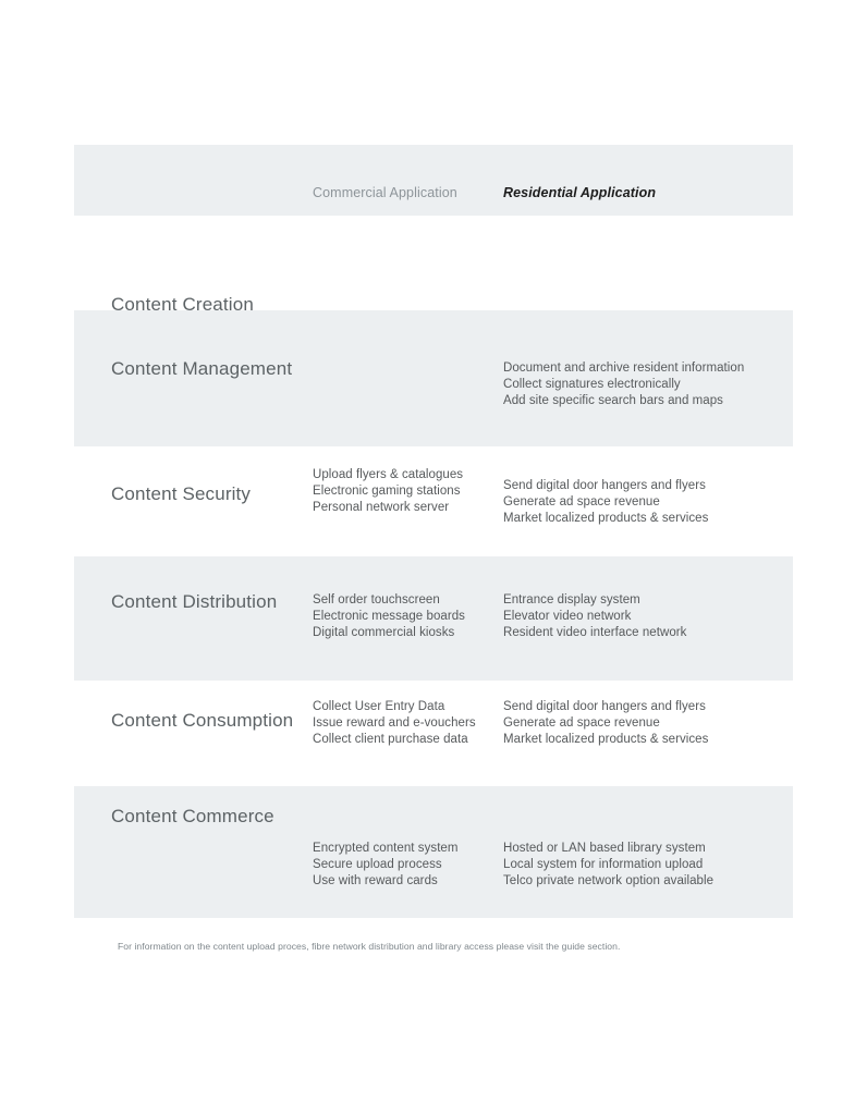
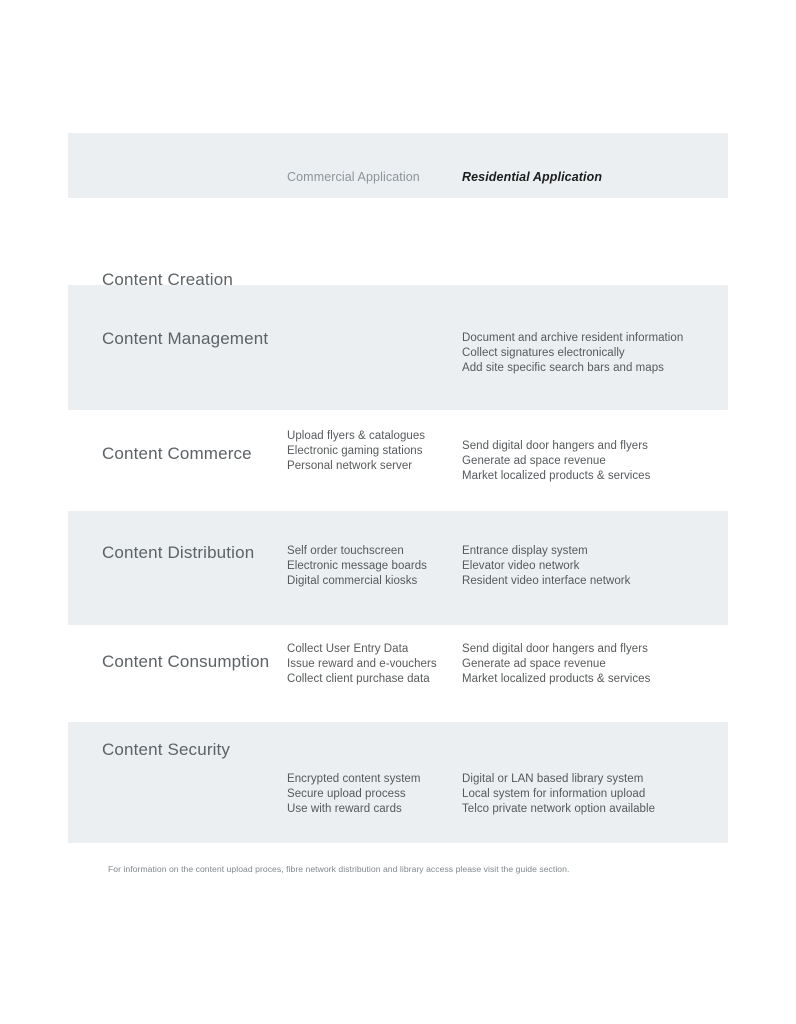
  Commercial Application
  Residential Application
  Content Creation
  Content Management
  Document and archive resident information
  Collect signatures electronically
  Add site specific search bars and maps
- Content Security
+ Content Commerce
  Upload flyers & catalogues
  Electronic gaming stations
  Personal network server
  Send digital door hangers and flyers
  Generate ad space revenue
  Market localized products & services
  Content Distribution
  Self order touchscreen
  Electronic message boards
  Digital commercial kiosks
  Entrance display system
  Elevator video network
  Resident video interface network
  Content Consumption
  Collect User Entry Data
  Issue reward and e-vouchers
  Collect client purchase data
  Send digital door hangers and flyers
  Generate ad space revenue
  Market localized products & services
- Content Commerce
+ Content Security
  Encrypted content system
  Secure upload process
  Use with reward cards
- Hosted or LAN based library system
+ Digital or LAN based library system
  Local system for information upload
  Telco private network option available
  For information on the content upload proces, fibre network distribution and library access please visit the guide section.
